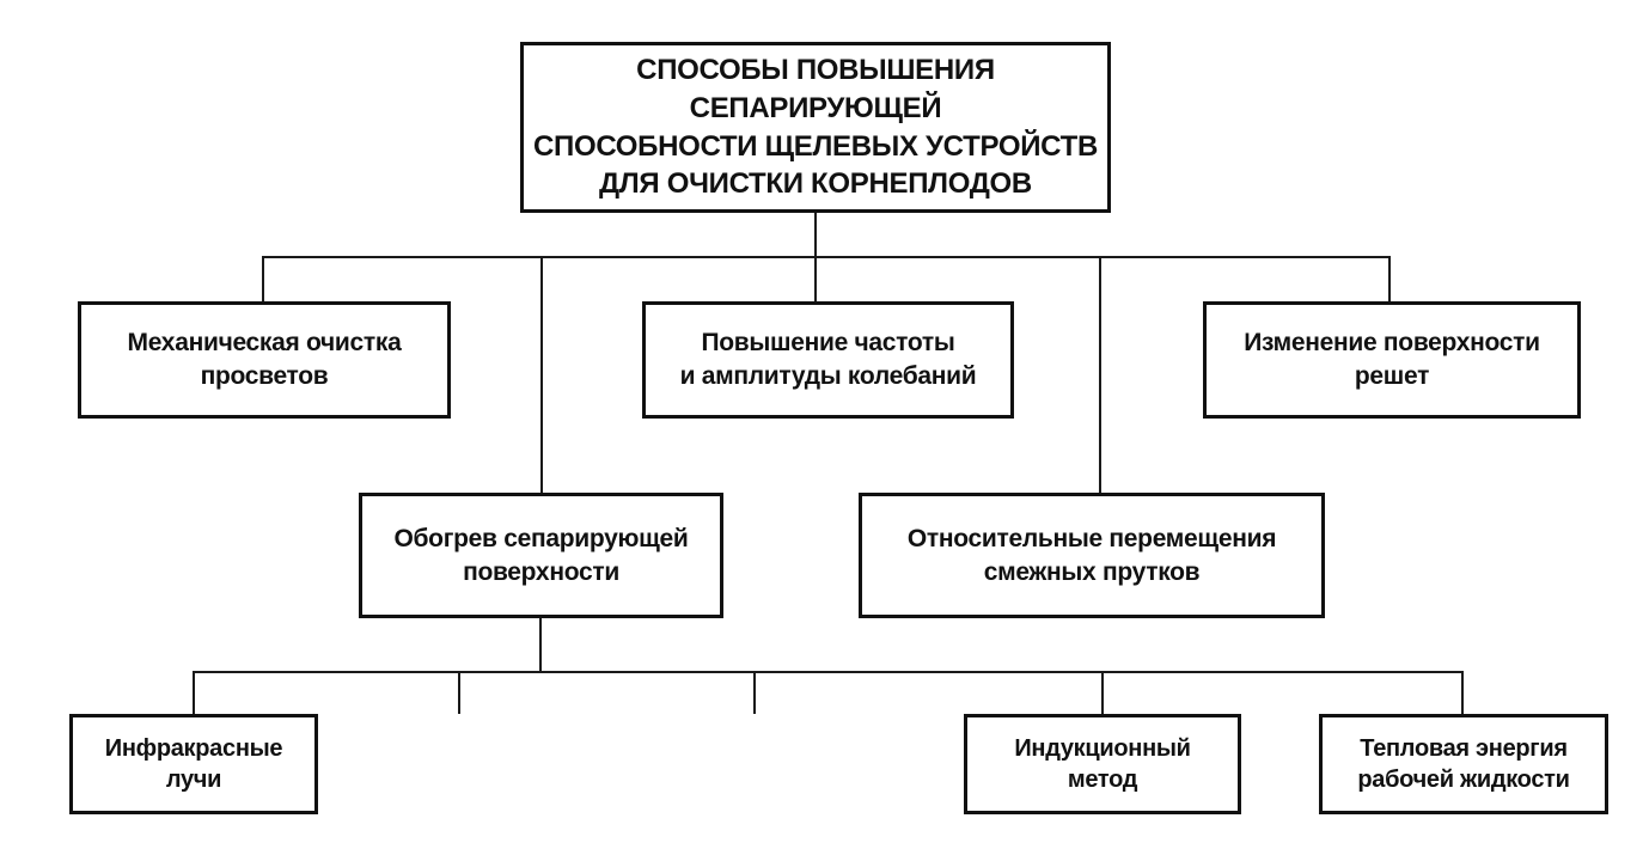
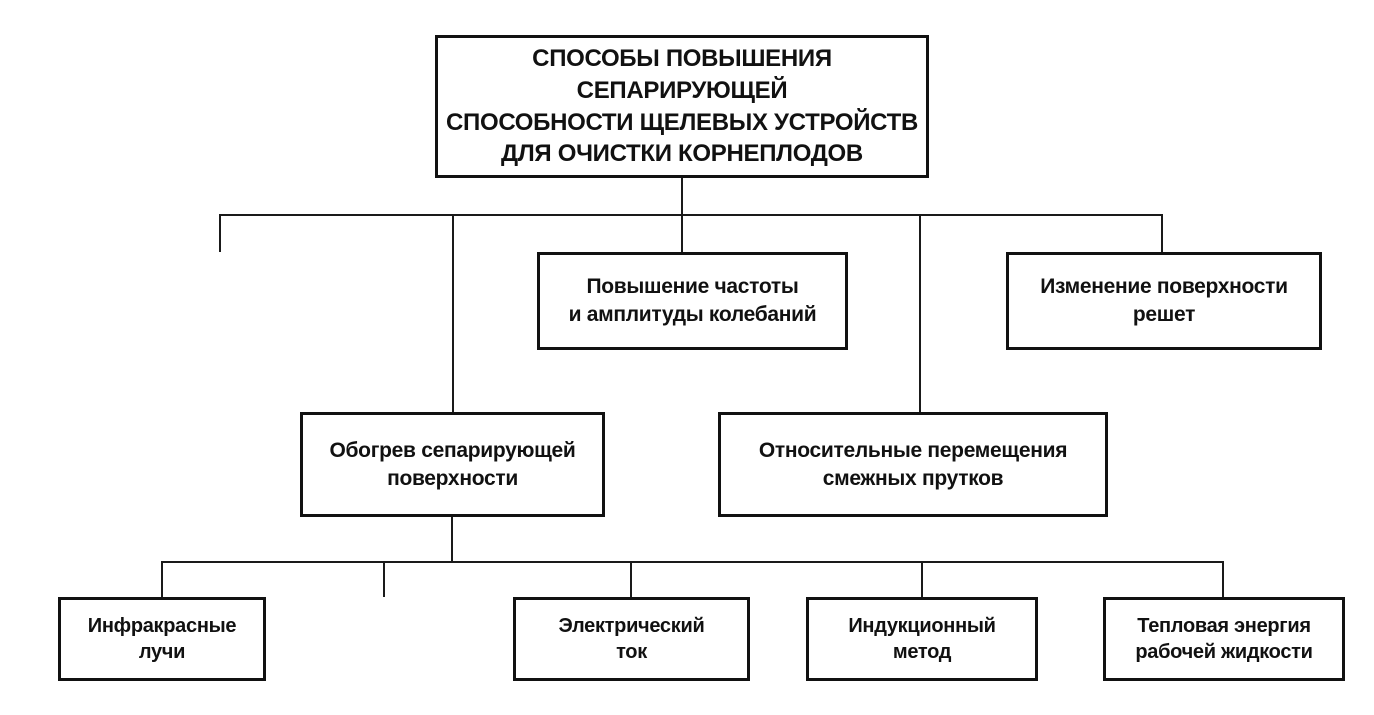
  СПОСОБЫ ПОВЫШЕНИЯ СЕПАРИРУЮЩЕЙ
  СПОСОБНОСТИ ЩЕЛЕВЫХ УСТРОЙСТВ
  ДЛЯ ОЧИСТКИ КОРНЕПЛОДОВ
- Механическая очистка
- просветов
  Повышение частоты
  и амплитуды колебаний
  Изменение поверхности
  решет
  Обогрев сепарирующей
  поверхности
  Относительные перемещения
  смежных прутков
  Инфракрасные
  лучи
+ Электрический
+ ток
  Индукционный
  метод
  Тепловая энергия
  рабочей жидкости
